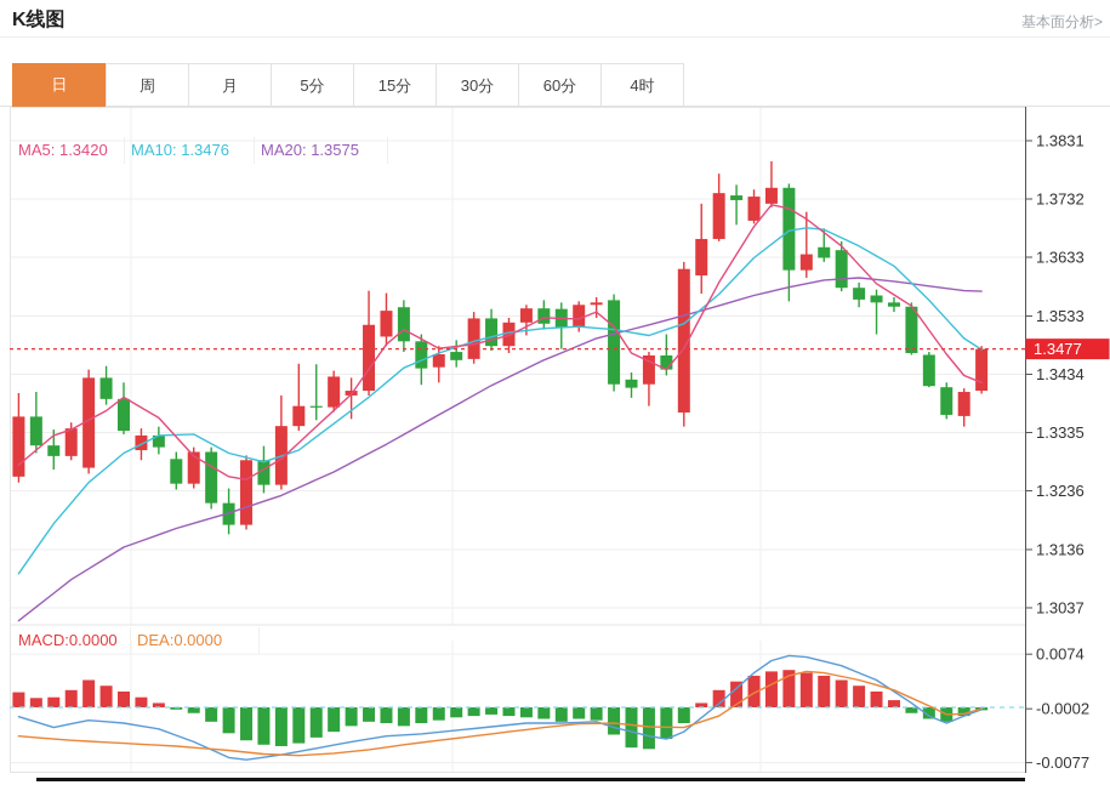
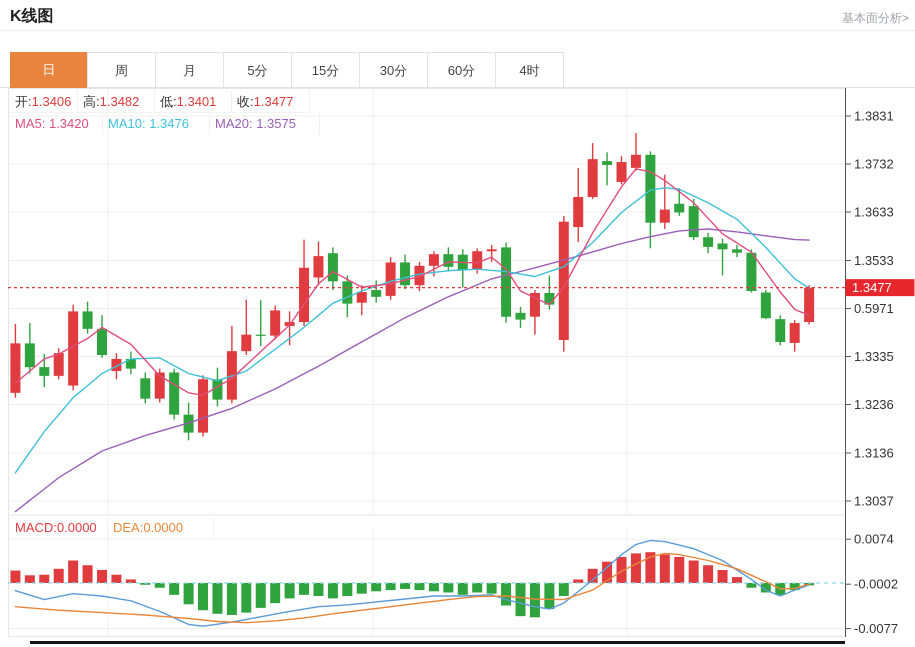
  K线图
  基本面分析>
  日
  周
  月
  5分
  15分
  30分
  60分
  4时
  1.3831
  1.3732
  1.3633
  1.3533
- 1.3434
+ 0.5971
  1.3335
  1.3236
  1.3136
  1.3037
  0.0074
  -0.0002
  -0.0077
  1.3477
+ 开:1.3406
+ 高:1.3482
+ 低:1.3401
+ 收:1.3477
  MA5: 1.3420
  MA10: 1.3476
  MA20: 1.3575
  MACD:0.0000
  DEA:0.0000
